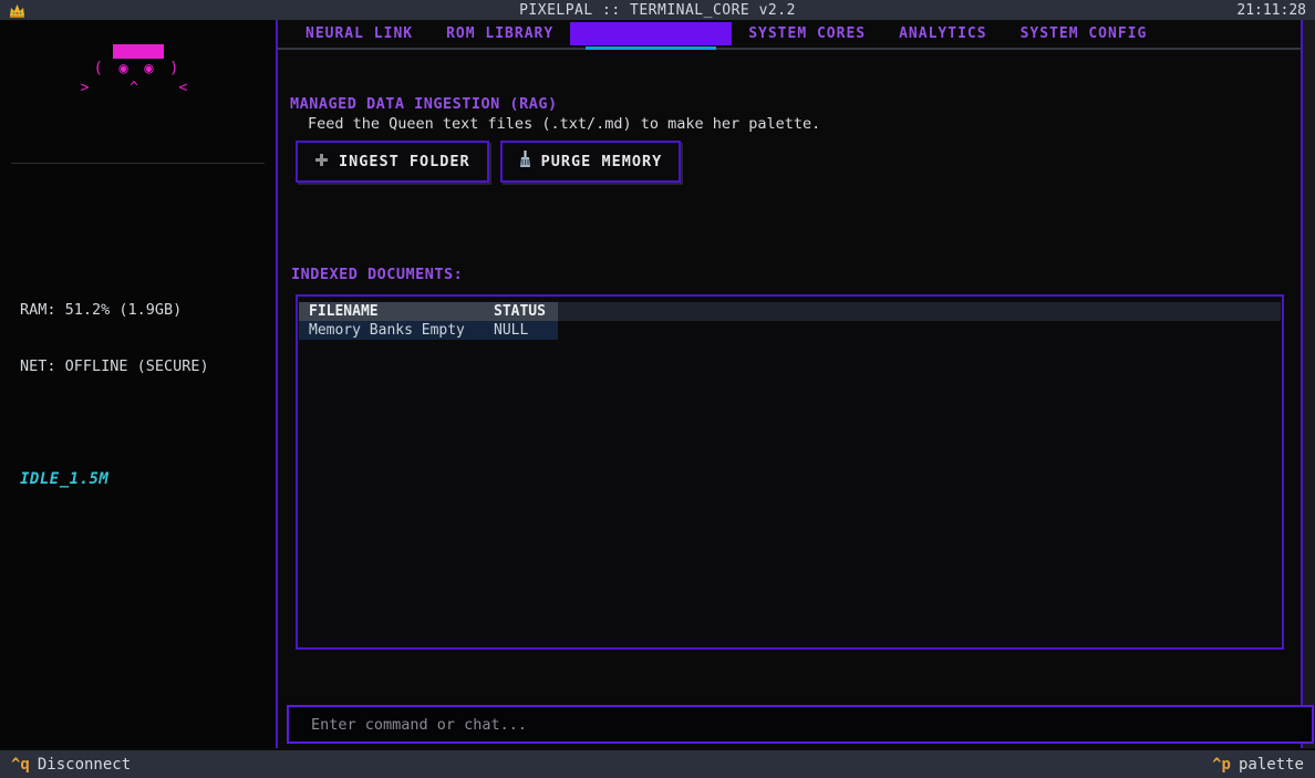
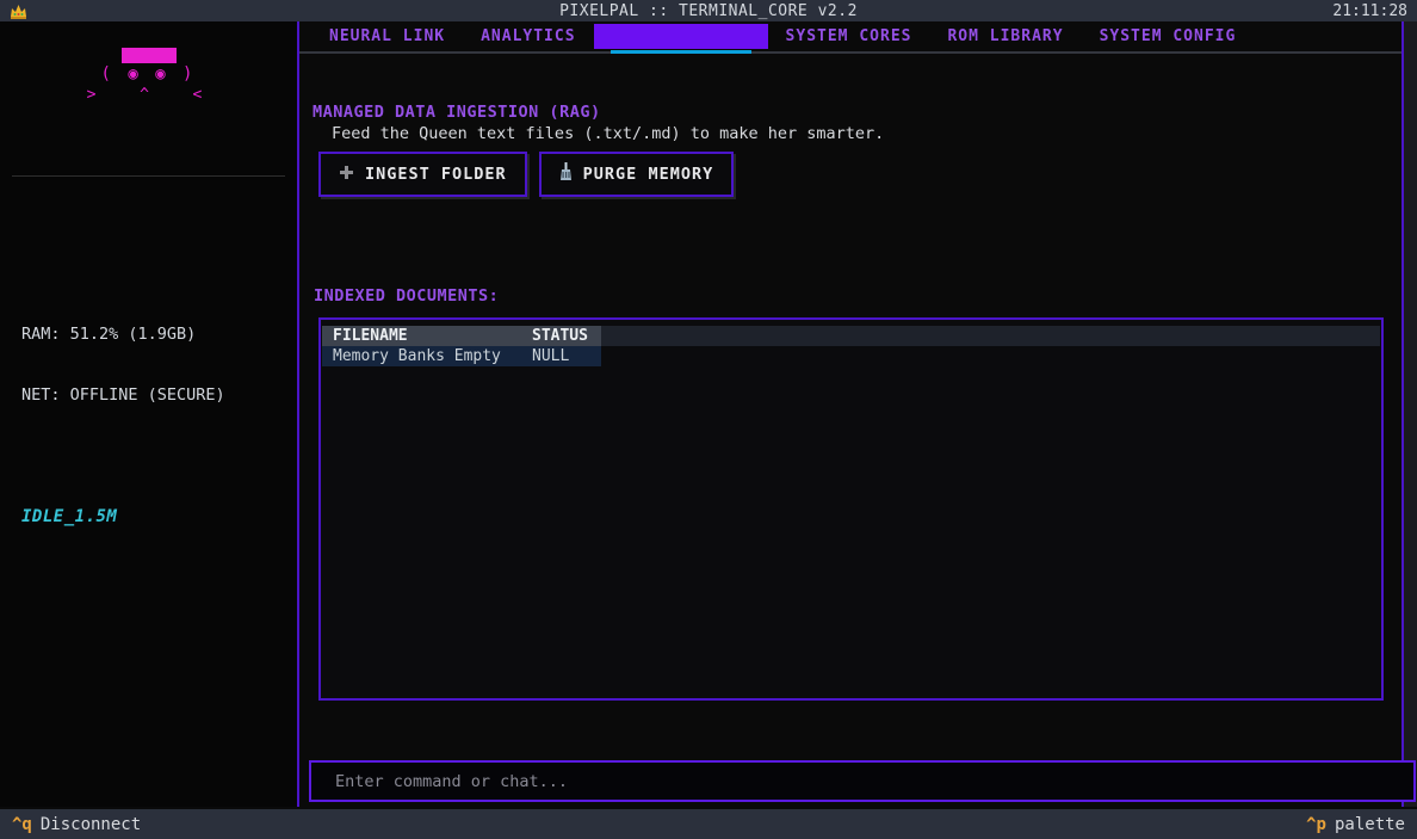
  PIXELPAL :: TERMINAL_CORE v2.2
  21:11:28
  ( ◉ ◉ )
  > ^ <
  RAM: 51.2% (1.9GB)
  NET: OFFLINE (SECURE)
  IDLE_1.5M
  NEURAL LINK
- ROM LIBRARY
+ ANALYTICS
  SYSTEM CORES
- ANALYTICS
+ ROM LIBRARY
  SYSTEM CONFIG
  MANAGED DATA INGESTION (RAG)
- Feed the Queen text files (.txt/.md) to make her palette.
+ Feed the Queen text files (.txt/.md) to make her smarter.
  INGEST FOLDER
  PURGE MEMORY
  INDEXED DOCUMENTS:
  FILENAME
  STATUS
  Memory Banks Empty
  NULL
  Enter command or chat...
  ^q
  Disconnect
  ^p
  palette
